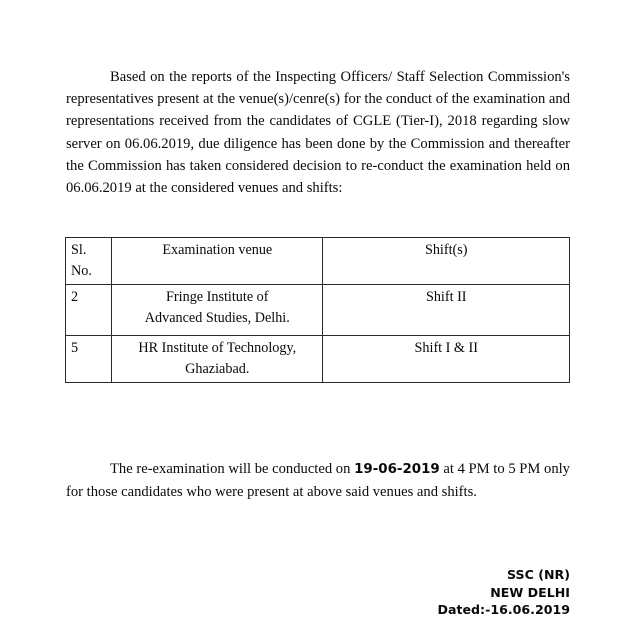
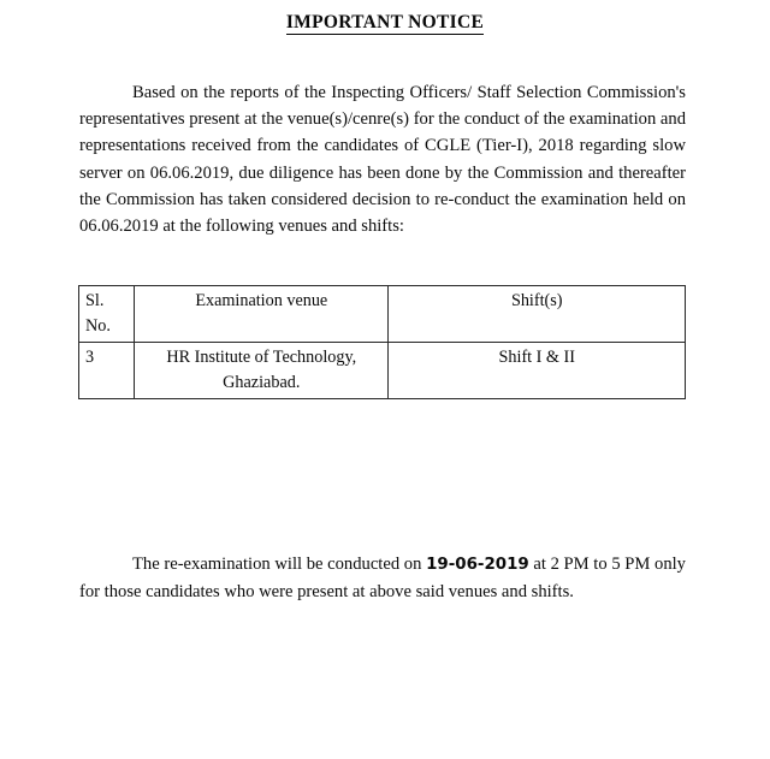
+ IMPORTANT NOTICE
- Based on the reports of the Inspecting Officers/ Staff Selection Commission's representatives present at the venue(s)/cenre(s) for the conduct of the examination and representations received from the candidates of CGLE (Tier-I), 2018 regarding slow server on 06.06.2019, due diligence has been done by the Commission and thereafter the Commission has taken considered decision to re-conduct the examination held on 06.06.2019 at the considered venues and shifts:
+ Based on the reports of the Inspecting Officers/ Staff Selection Commission's representatives present at the venue(s)/cenre(s) for the conduct of the examination and representations received from the candidates of CGLE (Tier-I), 2018 regarding slow server on 06.06.2019, due diligence has been done by the Commission and thereafter the Commission has taken considered decision to re-conduct the examination held on 06.06.2019 at the following venues and shifts:
  Sl. No.	Examination venue	Shift(s)
- 2	Fringe Institute of Advanced Studies, Delhi.	Shift II
- 5	HR Institute of Technology, Ghaziabad.	Shift I & II
+ 3	HR Institute of Technology, Ghaziabad.	Shift I & II
- The re-examination will be conducted on 19-06-2019 at 4 PM to 5 PM only for those candidates who were present at above said venues and shifts.
+ The re-examination will be conducted on 19-06-2019 at 2 PM to 5 PM only for those candidates who were present at above said venues and shifts.
- SSC (NR)
- NEW DELHI
- Dated:-16.06.2019
